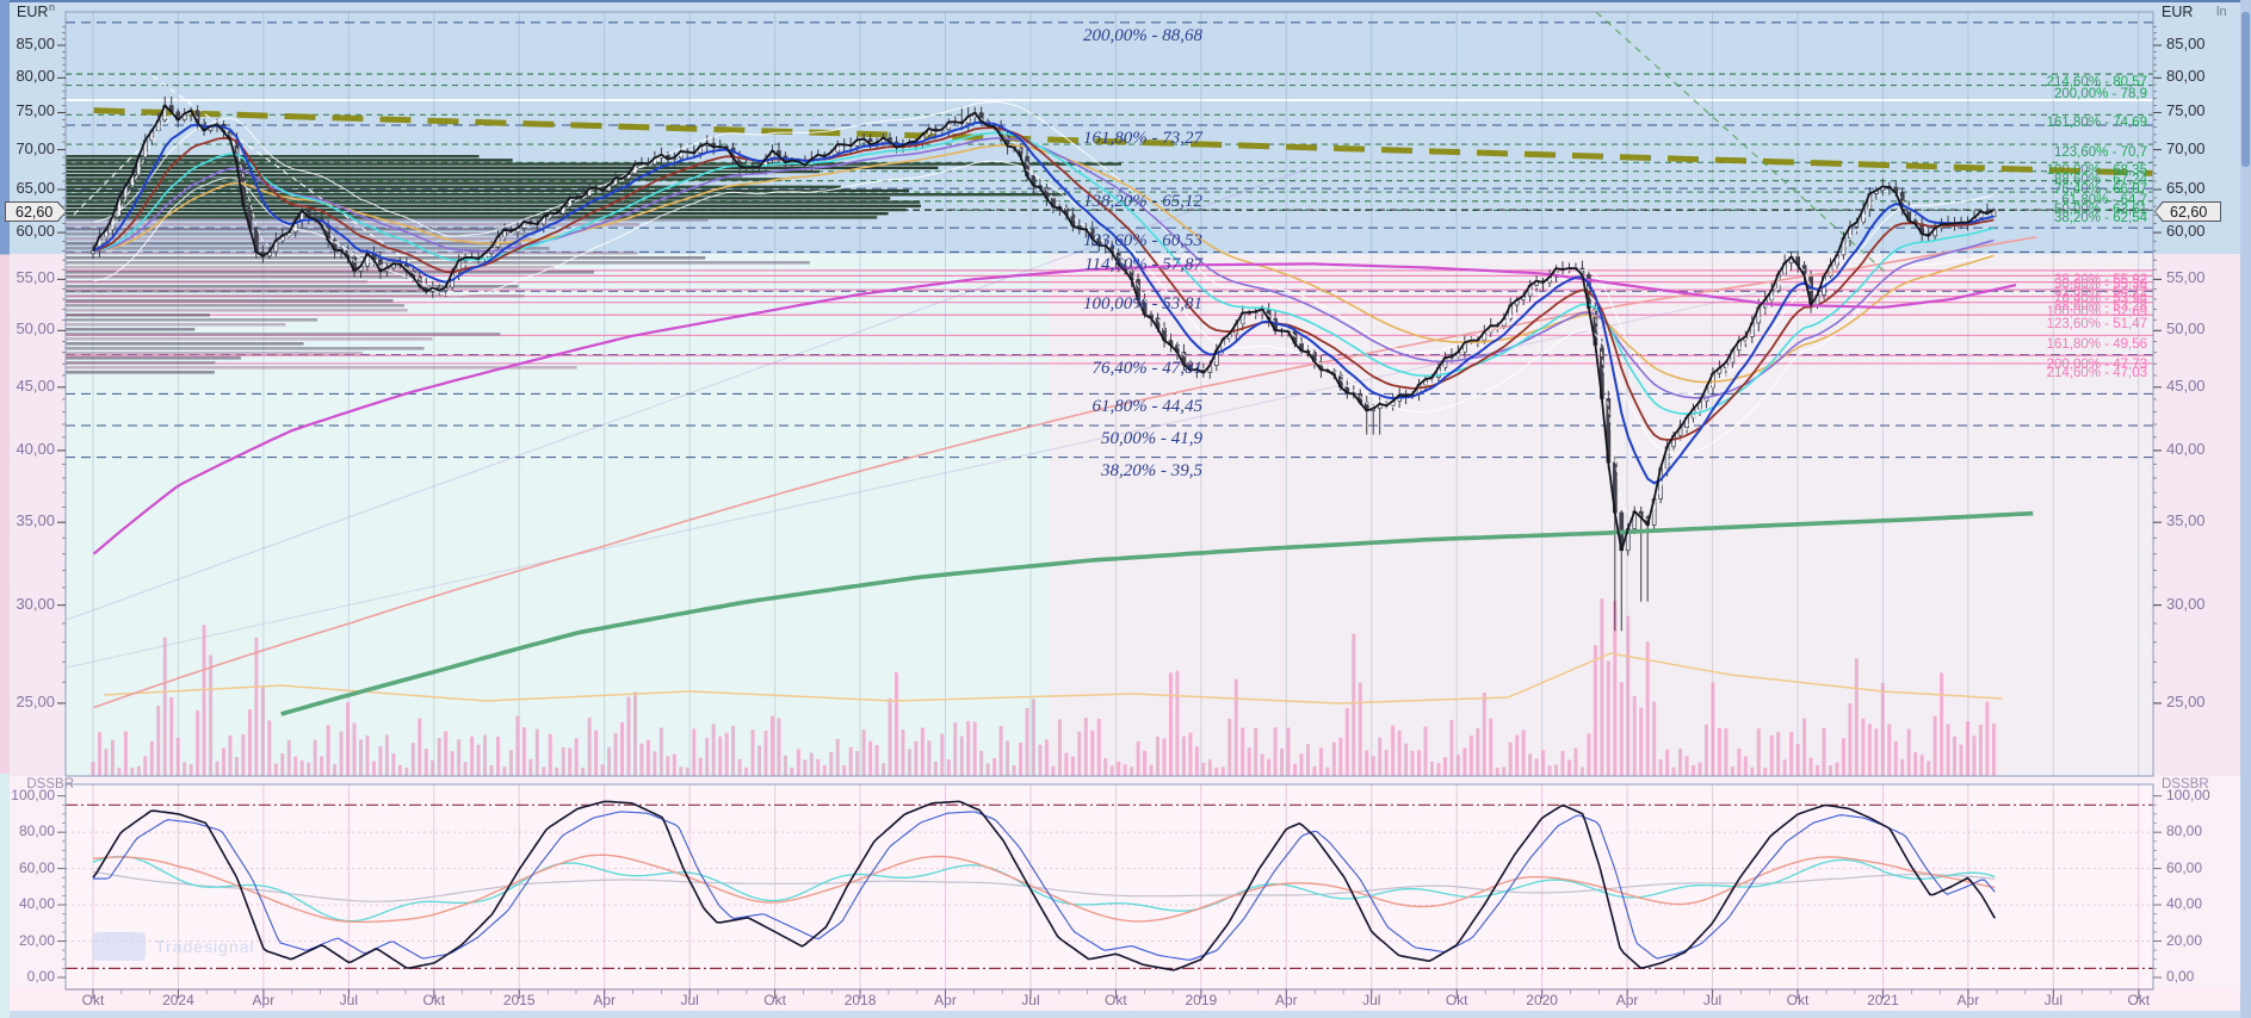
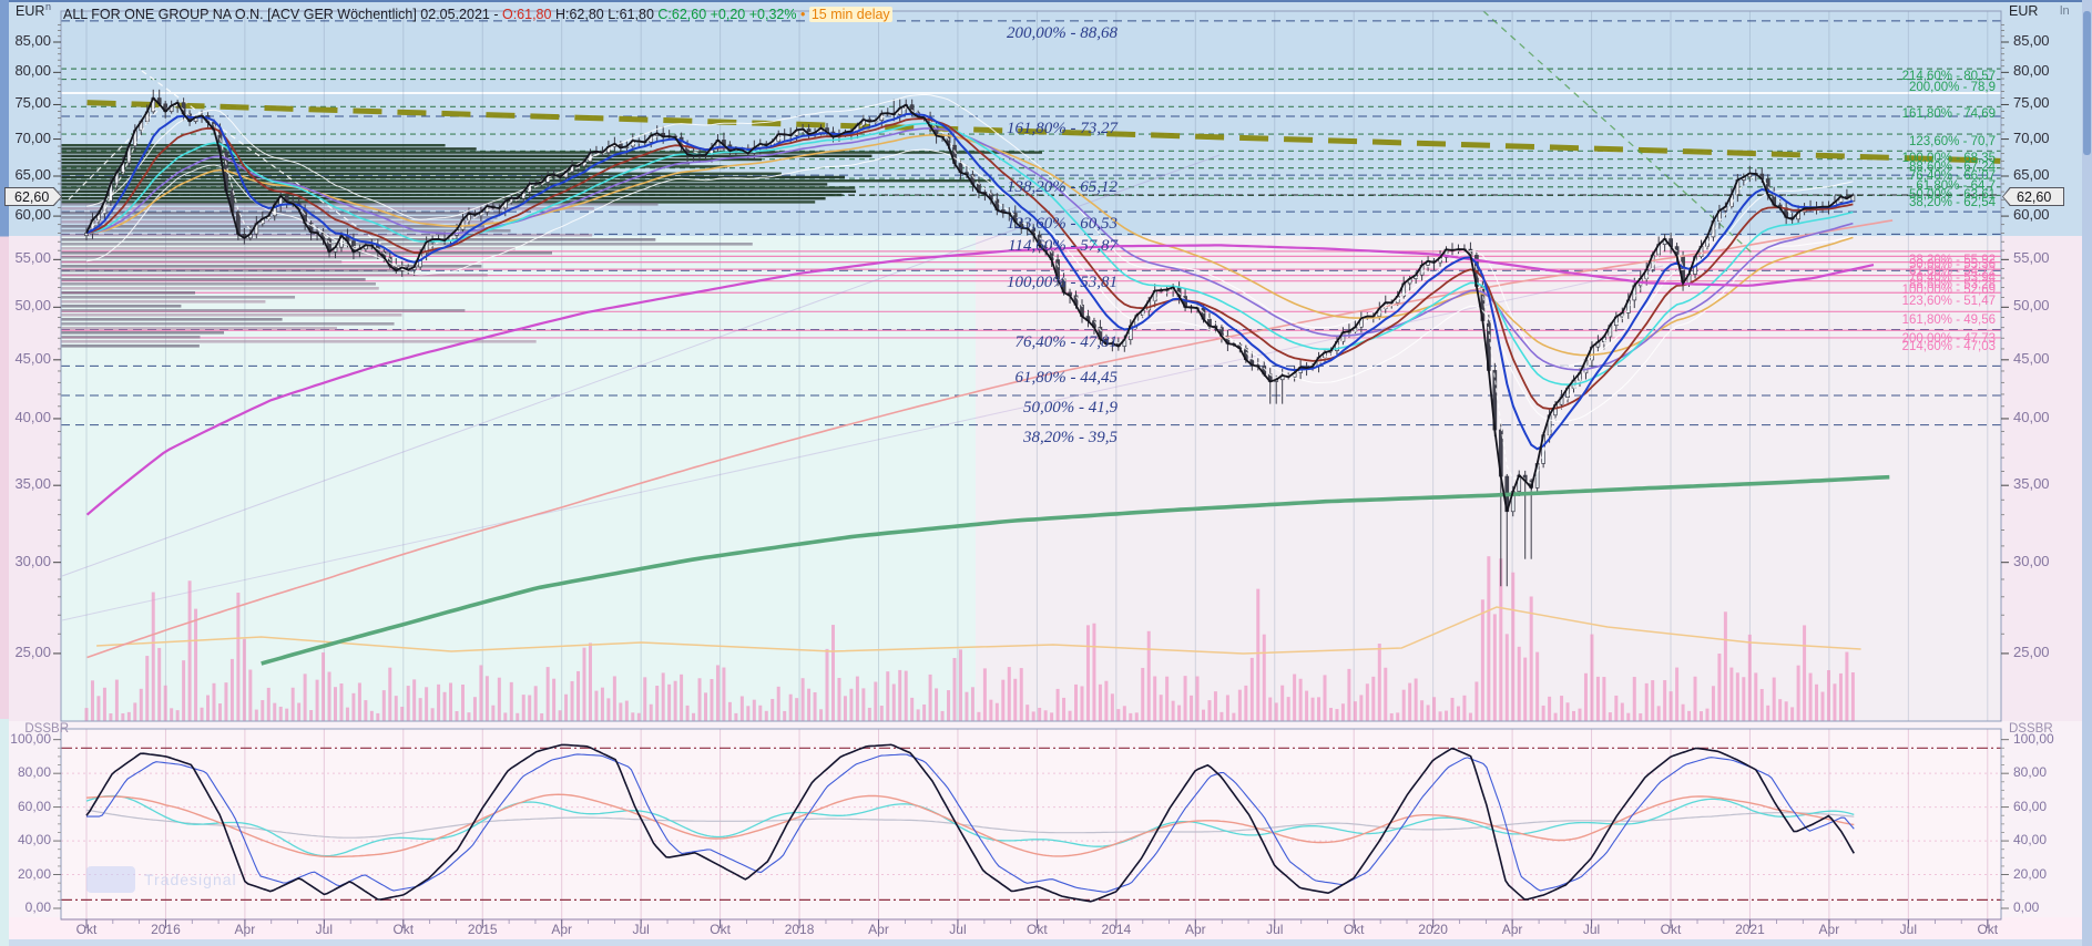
  85,00
  85,00
  80,00
  80,00
  75,00
  75,00
  70,00
  70,00
  65,00
  65,00
  60,00
  60,00
  55,00
  55,00
  50,00
  50,00
  45,00
  45,00
  40,00
  40,00
  35,00
  35,00
  30,00
  30,00
  25,00
  25,00
  100,00
  100,00
  80,00
  80,00
  60,00
  60,00
  40,00
  40,00
  20,00
  20,00
  0,00
  0,00
  Okt
- 2024
+ 2016
  Apr
  Jul
  Okt
  2015
  Apr
  Jul
  Okt
  2018
  Apr
  Jul
  Okt
- 2019
+ 2014
  Apr
  Jul
  Okt
  2020
  Apr
  Jul
  Okt
  2021
  Apr
  Jul
  Okt
  200,00% - 88,68
  161,80% - 73,27
  138,20% - 65,12
  123,60% - 60,53
  114,60% - 57,87
  100,00% - 53,81
  76,40% - 47,81
  61,80% - 44,45
  50,00% - 41,9
  38,20% - 39,5
  214,60% - 80,57
  200,00% - 78,9
  161,80% - 74,69
  123,60% - 70,7
  100,00% - 68,35
  88,60% - 67,24
  76,40% - 66,07
  61,80% - 64,7
  50,00% - 63,61
  38,20% - 62,54
  38,20% - 55,92
  50,00% - 55,36
  61,80% - 54,72
  76,40% - 53,94
  88,60% - 53,28
  100,00% - 52,69
  123,60% - 51,47
  161,80% - 49,56
  200,00% - 47,73
  214,60% - 47,03
+ ALL FOR ONE GROUP NA O.N. [ACV GER Wöchentlich] 02.05.2021 - O:61,80 H:62,80 L:61,80 C:62,60 +0,20 +0,32% • 15 min delay
  EUR
  n
  EUR
  ln
  DSSBR
  DSSBR
  62,60
  62,60
  Tradesignal
